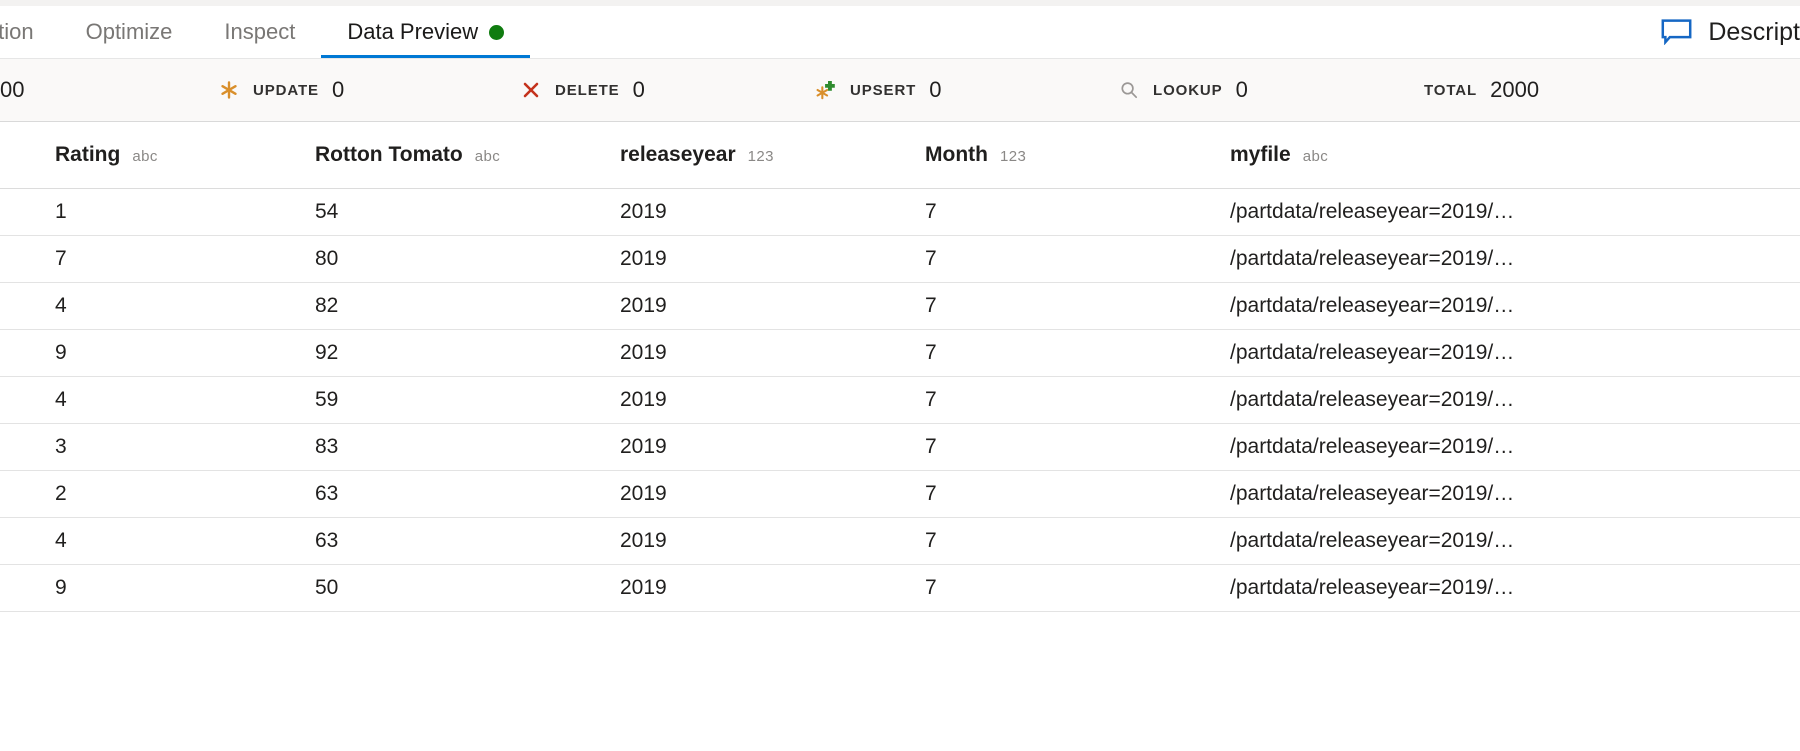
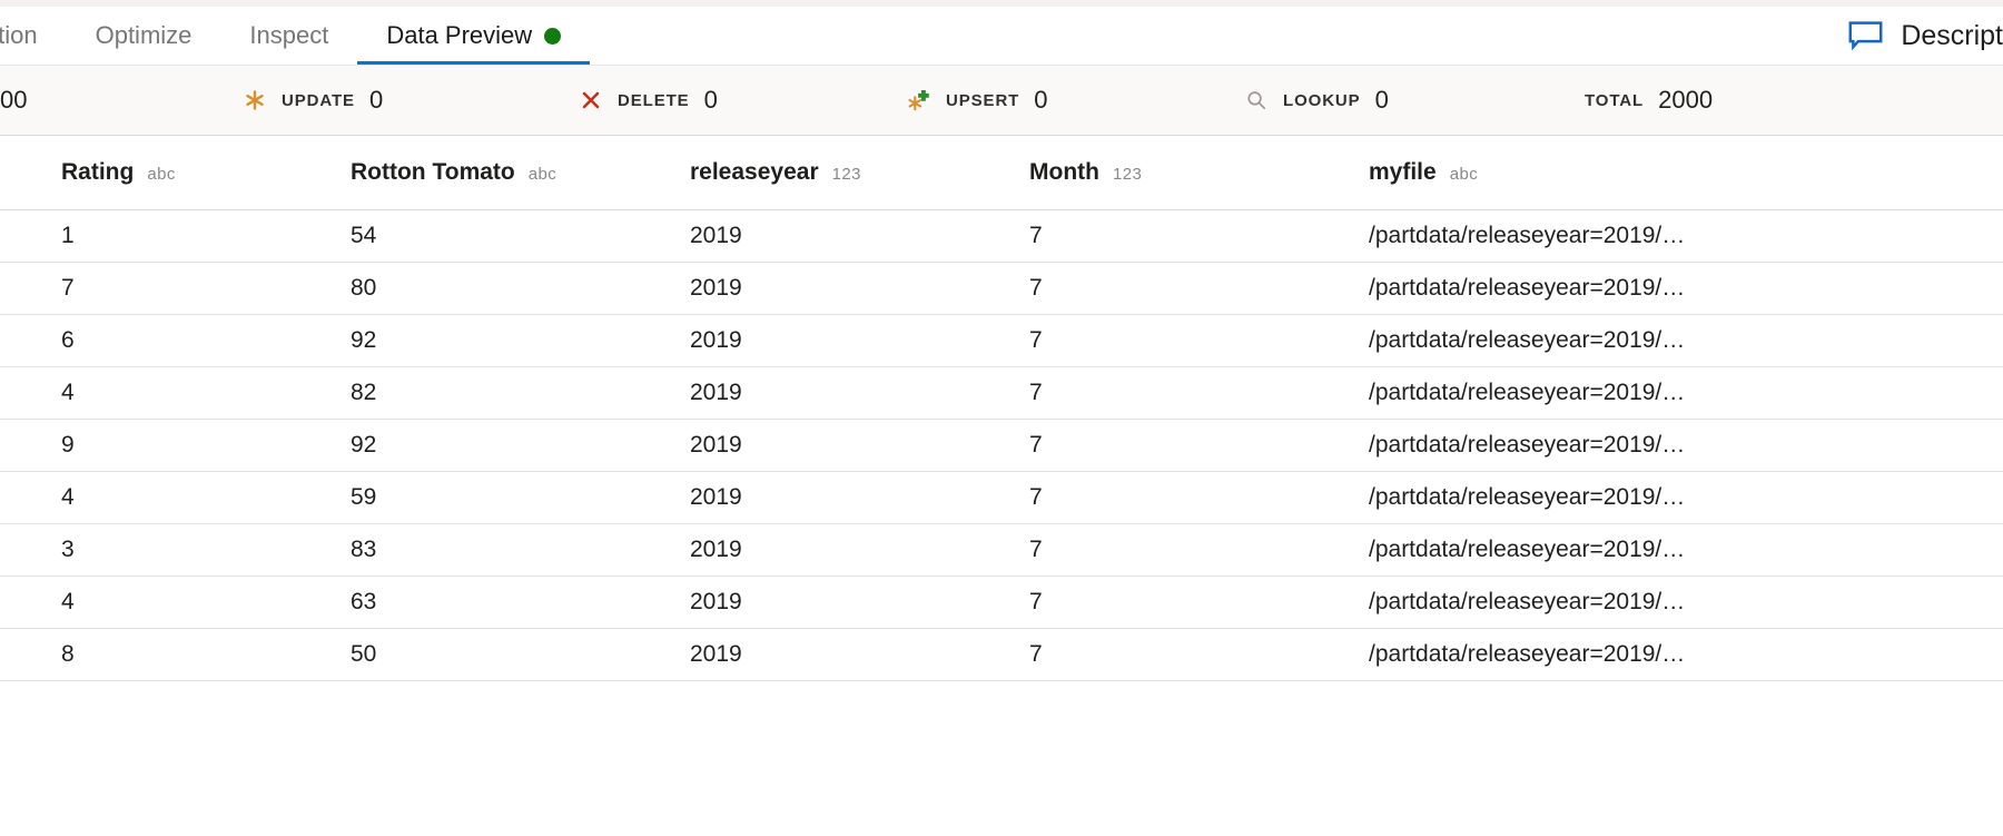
  Optimize
  Inspect
  Data Preview
  Descript
  00
  UPDATE
  0
  DELETE
  0
  UPSERT
  0
  LOOKUP
  0
  TOTAL
  2000
  Rating abc	Rotton Tomato abc	releaseyear 123	Month 123	myfile abc
  1	54	2019	7	/partdata/releaseyear=2019/…
  7	80	2019	7	/partdata/releaseyear=2019/…
+ 6	92	2019	7	/partdata/releaseyear=2019/…
  4	82	2019	7	/partdata/releaseyear=2019/…
  9	92	2019	7	/partdata/releaseyear=2019/…
  4	59	2019	7	/partdata/releaseyear=2019/…
  3	83	2019	7	/partdata/releaseyear=2019/…
- 2	63	2019	7	/partdata/releaseyear=2019/…
  4	63	2019	7	/partdata/releaseyear=2019/…
- 9	50	2019	7	/partdata/releaseyear=2019/…
+ 8	50	2019	7	/partdata/releaseyear=2019/…
